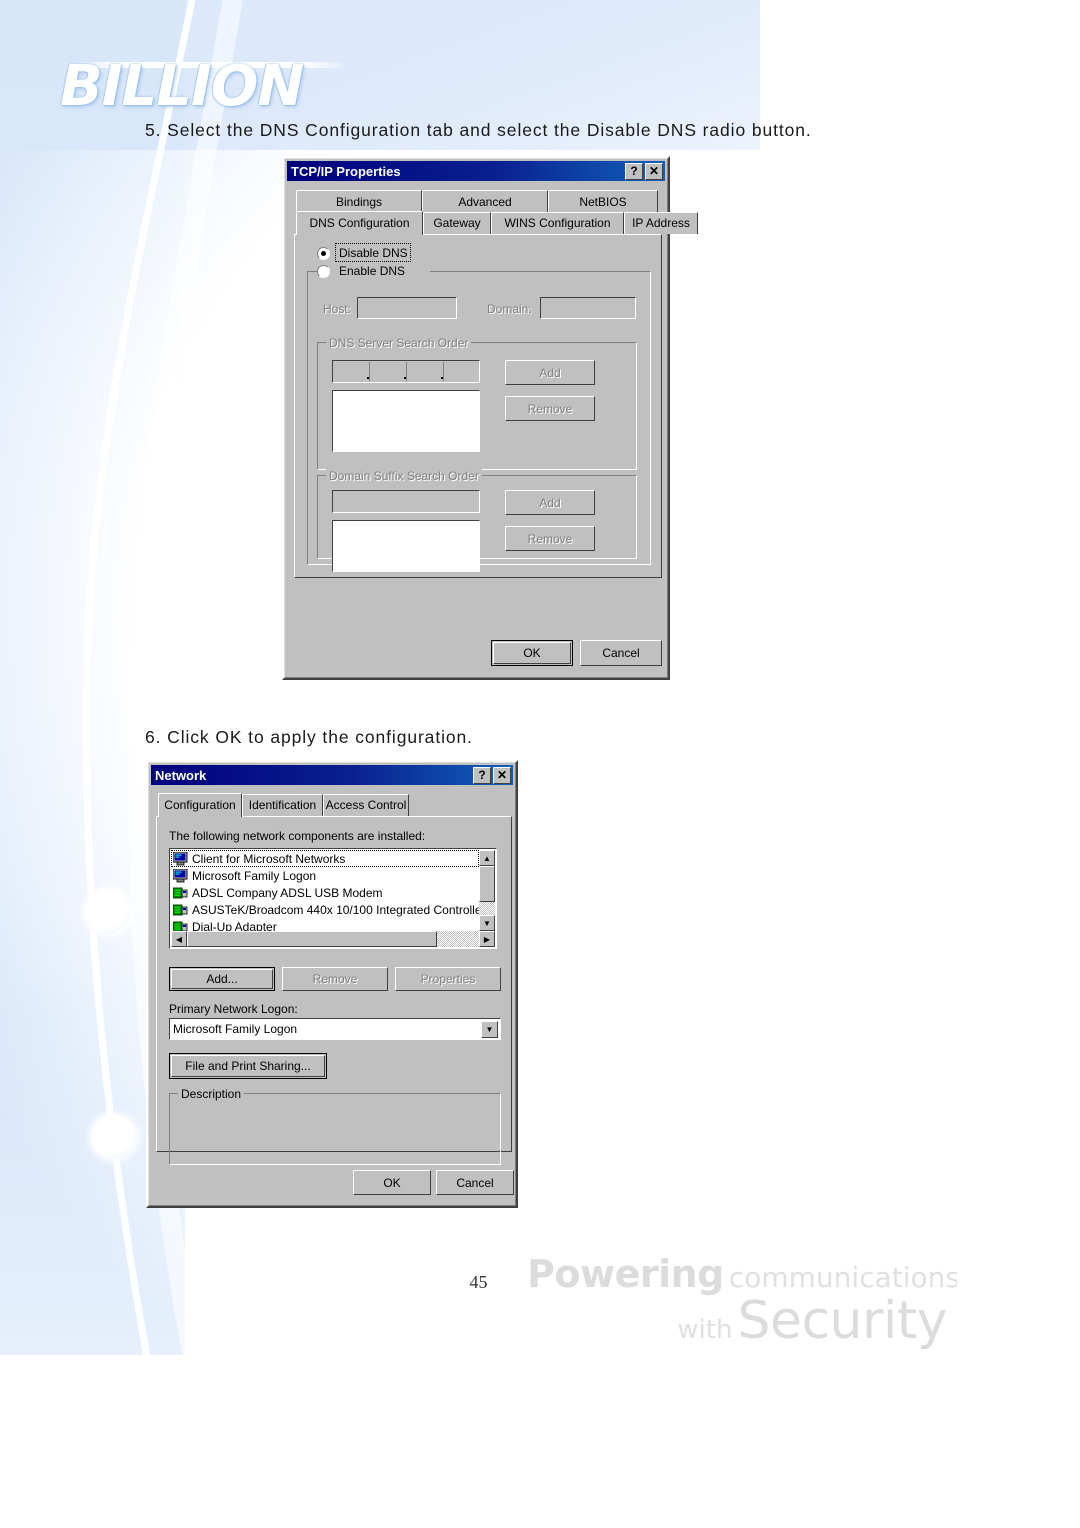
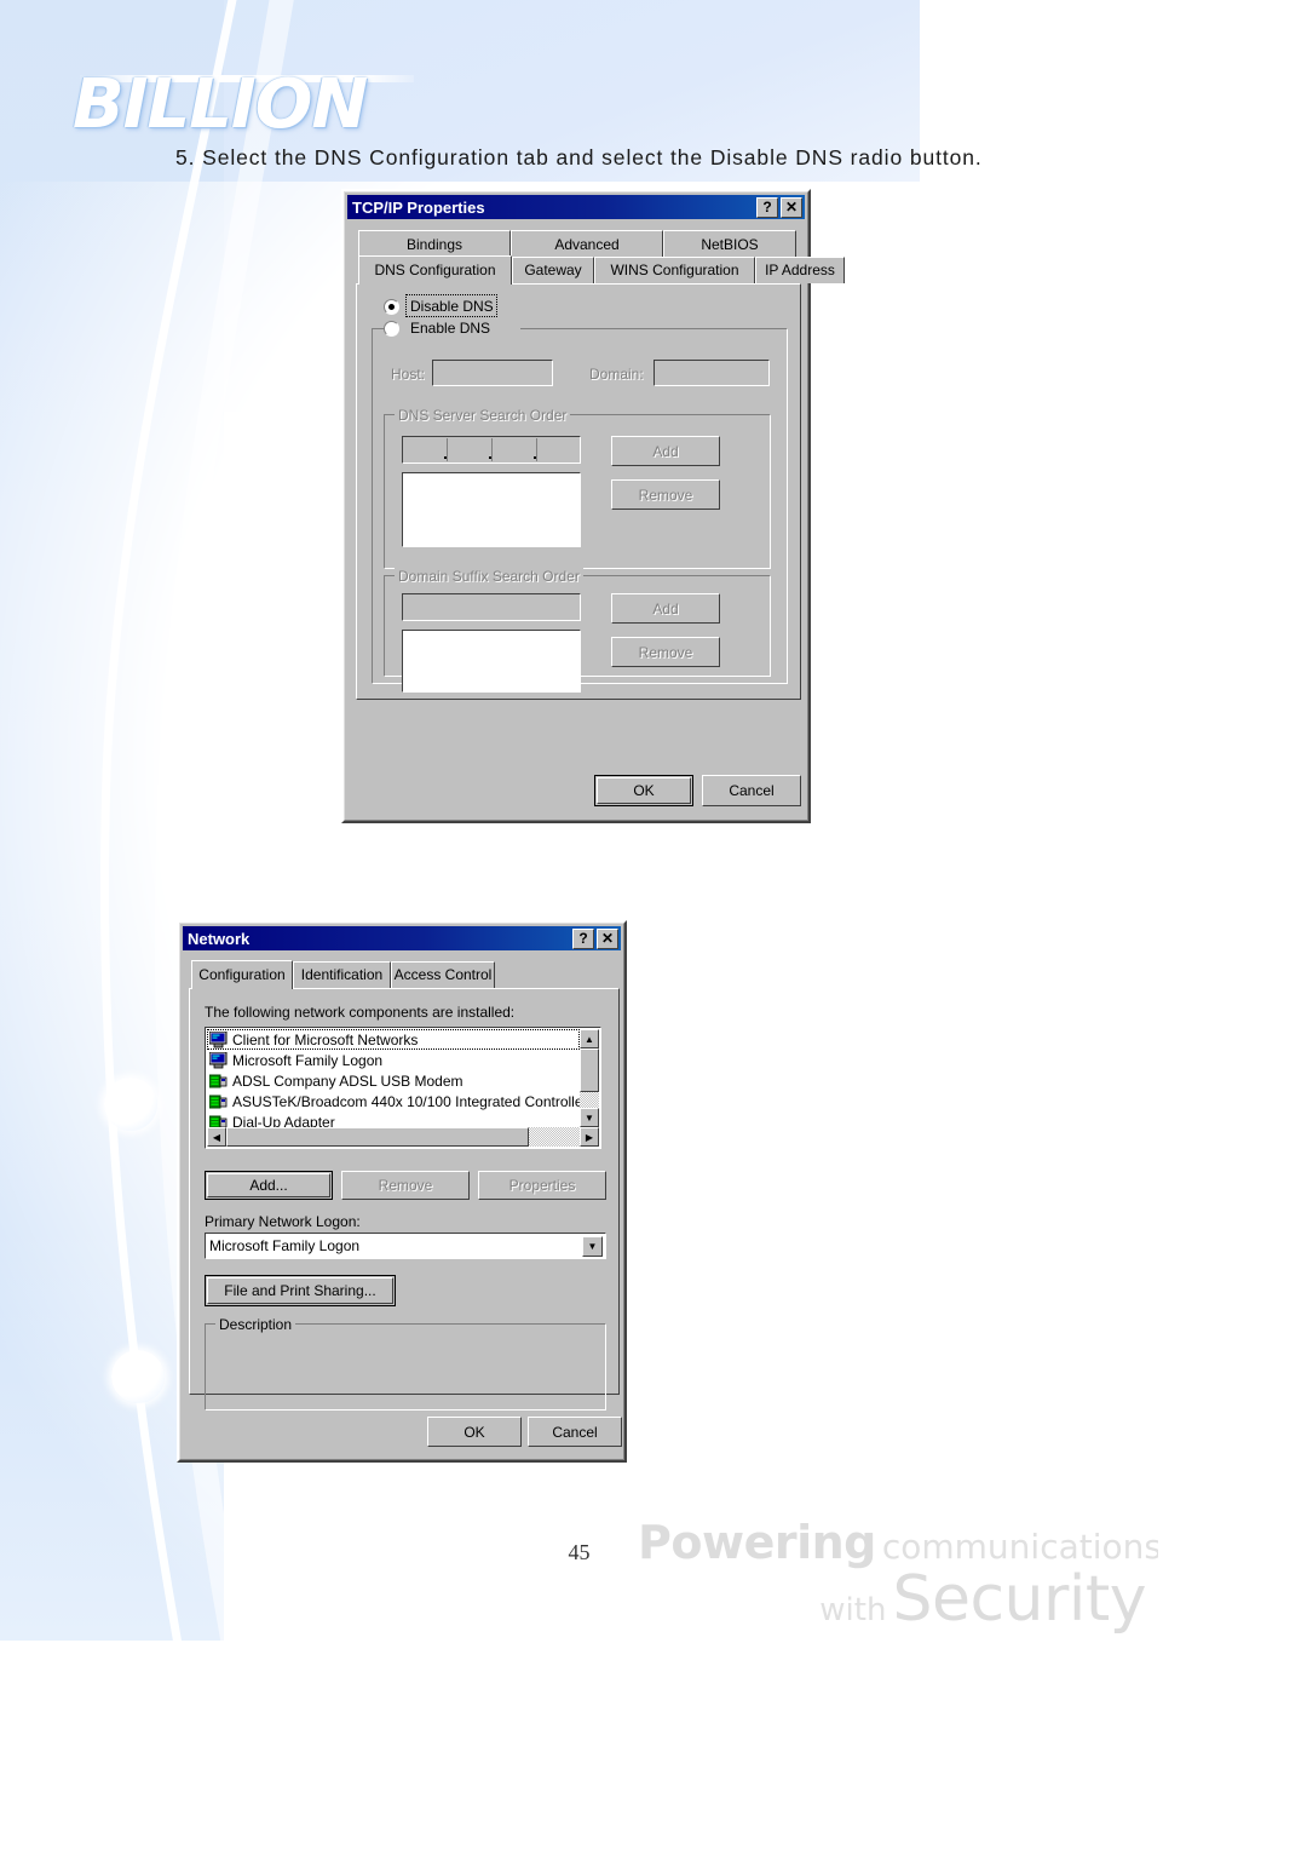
  BILLION
  5. Select the DNS Configuration tab and select the Disable DNS radio button.
- 6. Click OK to apply the configuration.
  45
  Powering communications
  with Security
  TCP/IP Properties
  ?
  ✕
  Bindings
  Advanced
  NetBIOS
  DNS Configuration
  Gateway
  WINS Configuration
  IP Address
  Disable DNS
  Enable DNS
  Host:
  Domain:
  DNS Server Search Order
  Add
  Remove
  Domain Suffix Search Order
  Add
  Remove
  OK
  Cancel
  Network
  ?
  ✕
  Configuration
  Identification
  Access Control
  The following network components are installed:
  Client for Microsoft Networks
  Microsoft Family Logon
  ADSL Company ADSL USB Modem
  ASUSTeK/Broadcom 440x 10/100 Integrated Controll
  Dial-Up Adapter
  ▲
  ▼
  ◀
  ▶
  Add...
  Remove
  Properties
  Primary Network Logon:
  Microsoft Family Logon
  ▼
  File and Print Sharing...
  Description
  OK
  Cancel
